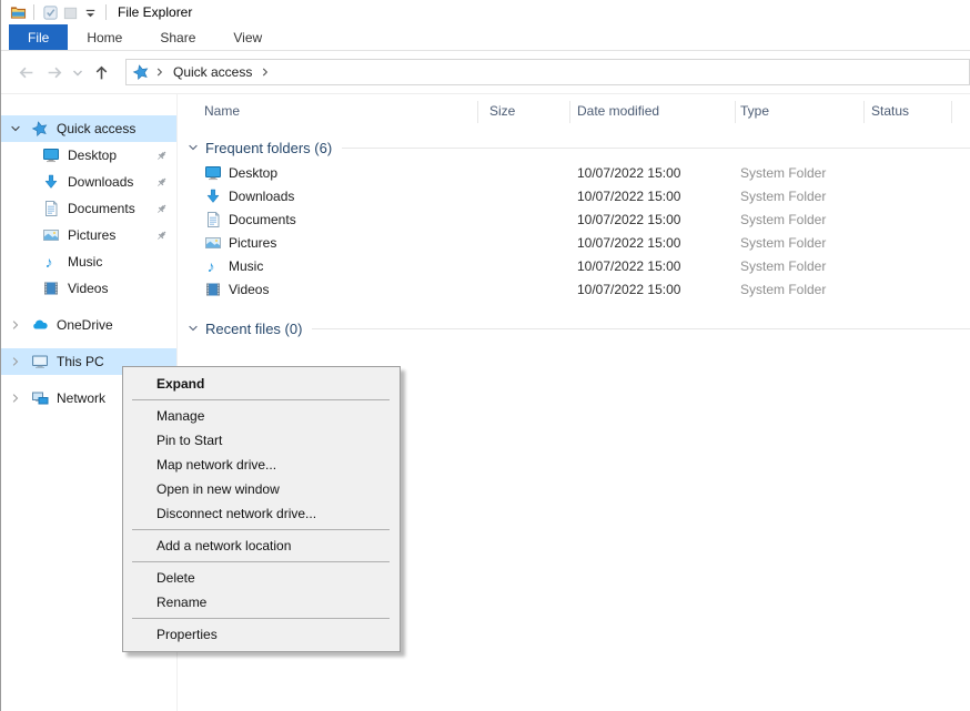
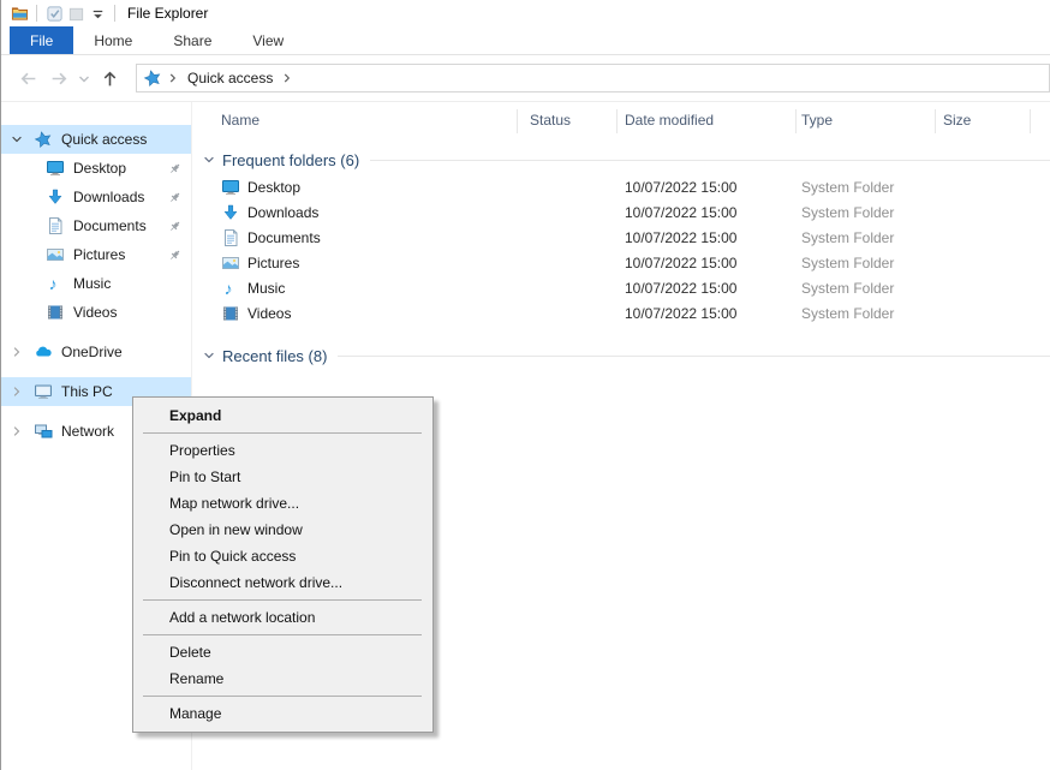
  File Explorer
  File
  Home
  Share
  View
  Quick access
  Quick access
  Desktop
  Downloads
  Documents
  Pictures
  ♪
  Music
  Videos
  OneDrive
  This PC
  Network
  Name
- Size
+ Status
  Date modified
  Type
- Status
+ Size
  Frequent folders (6)
  Desktop
  10/07/2022 15:00
  System Folder
  Downloads
  10/07/2022 15:00
  System Folder
  Documents
  10/07/2022 15:00
  System Folder
  Pictures
  10/07/2022 15:00
  System Folder
  ♪
  Music
  10/07/2022 15:00
  System Folder
  Videos
  10/07/2022 15:00
  System Folder
- Recent files (0)
+ Recent files (8)
  Expand
- Manage
+ Properties
  Pin to Start
  Map network drive...
  Open in new window
+ Pin to Quick access
  Disconnect network drive...
  Add a network location
  Delete
  Rename
- Properties
+ Manage
